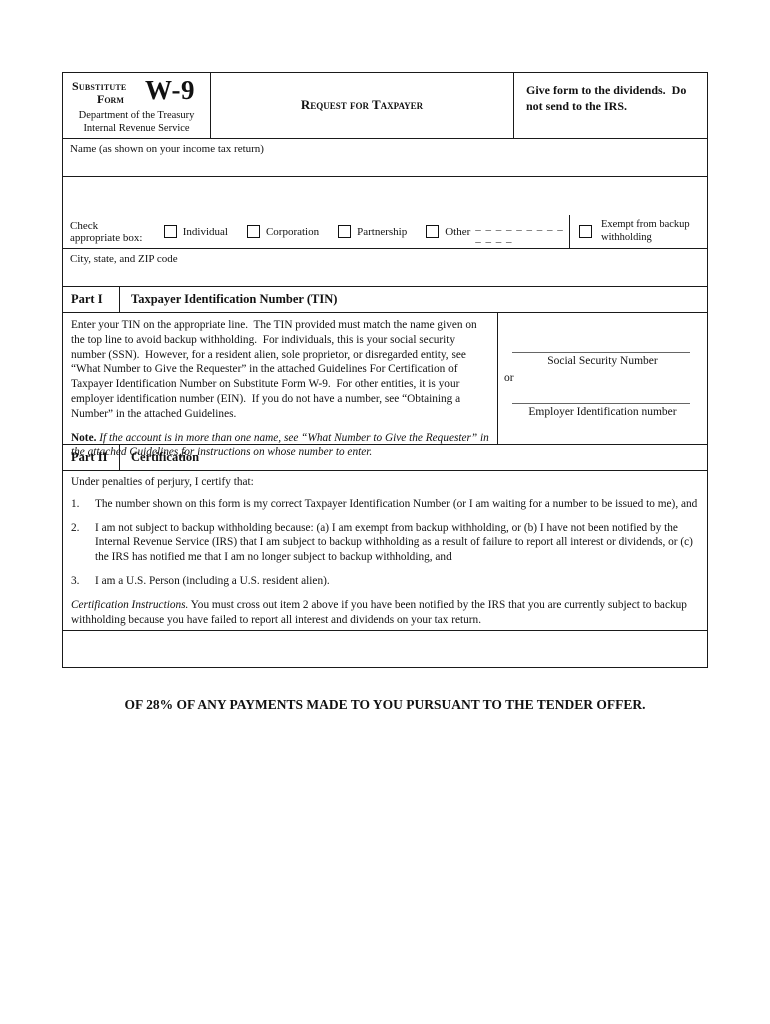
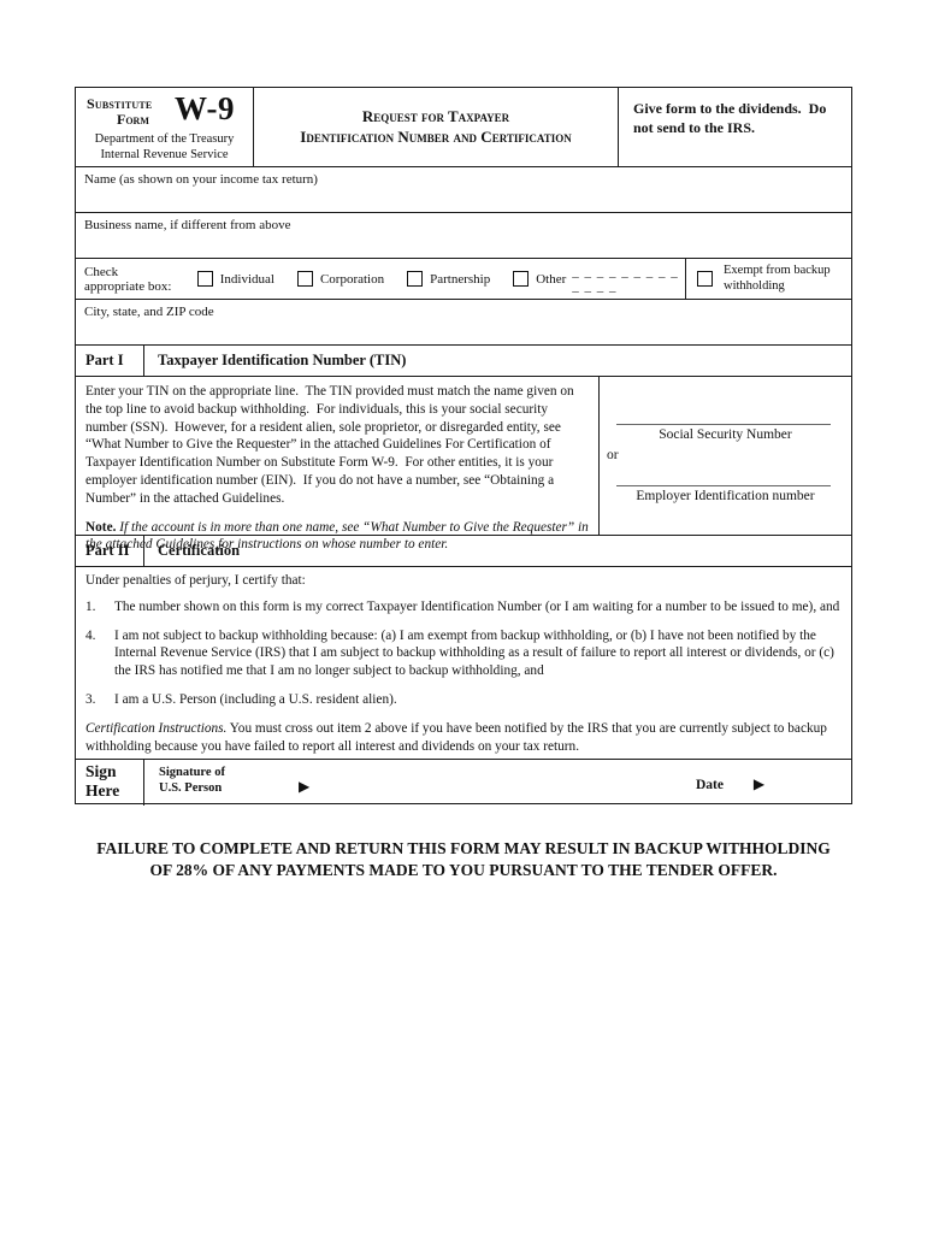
  Substitute
  Form
  W-9
  Department of the Treasury
  Internal Revenue Service
  Request for Taxpayer
+ Identification Number and Certification
  Give form to the dividends. Do not send to the IRS.
  Name (as shown on your income tax return)
+ Business name, if different from above
  Check appropriate box:
  Individual
  Corporation
  Partnership
  Other
  _ _ _ _ _ _ _ _ _ _ _ _ _
  Exempt from backup withholding
  City, state, and ZIP code
  Part I
  Taxpayer Identification Number (TIN)
  Enter your TIN on the appropriate line. The TIN provided must match the name given on the top line to avoid backup withholding. For individuals, this is your social security number (SSN). However, for a resident alien, sole proprietor, or disregarded entity, see “What Number to Give the Requester” in the attached Guidelines For Certification of Taxpayer Identification Number on Substitute Form W-9. For other entities, it is your employer identification number (EIN). If you do not have a number, see “Obtaining a Number” in the attached Guidelines.
  Note. If the account is in more than one name, see “What Number to Give the Requester” in the attached Guidelines for instructions on whose number to enter.
  Social Security Number
  or
  Employer Identification number
  Part II
  Certification
  Under penalties of perjury, I certify that:
  1.
  The number shown on this form is my correct Taxpayer Identification Number (or I am waiting for a number to be issued to me), and
- 2.
+ 4.
  I am not subject to backup withholding because: (a) I am exempt from backup withholding, or (b) I have not been notified by the Internal Revenue Service (IRS) that I am subject to backup withholding as a result of failure to report all interest or dividends, or (c) the IRS has notified me that I am no longer subject to backup withholding, and
  3.
  I am a U.S. Person (including a U.S. resident alien).
  Certification Instructions. You must cross out item 2 above if you have been notified by the IRS that you are currently subject to backup withholding because you have failed to report all interest and dividends on your tax return.
+ Sign
+ Here
+ Signature of
+ U.S. Person
+ ▶
+ Date ▶
+ FAILURE TO COMPLETE AND RETURN THIS FORM MAY RESULT IN BACKUP WITHHOLDING
  OF 28% OF ANY PAYMENTS MADE TO YOU PURSUANT TO THE TENDER OFFER.
